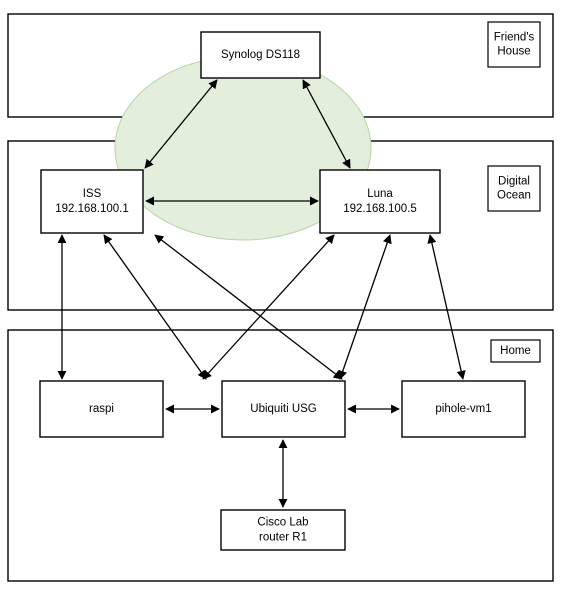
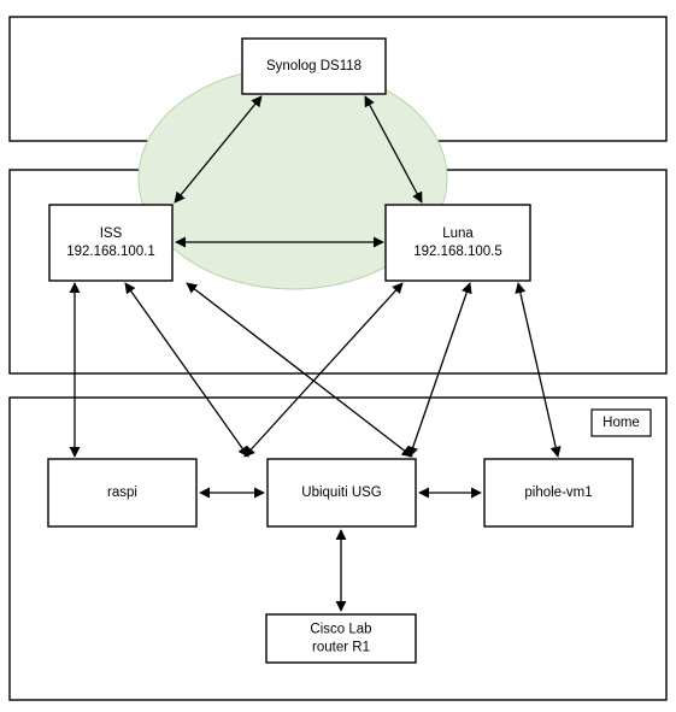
  Synolog DS118
  ISS
  192.168.100.1
  Luna
  192.168.100.5
  raspi
  Ubiquiti USG
  pihole-vm1
  Cisco Lab
  router R1
- Friend's
- House
- Digital
- Ocean
  Home
